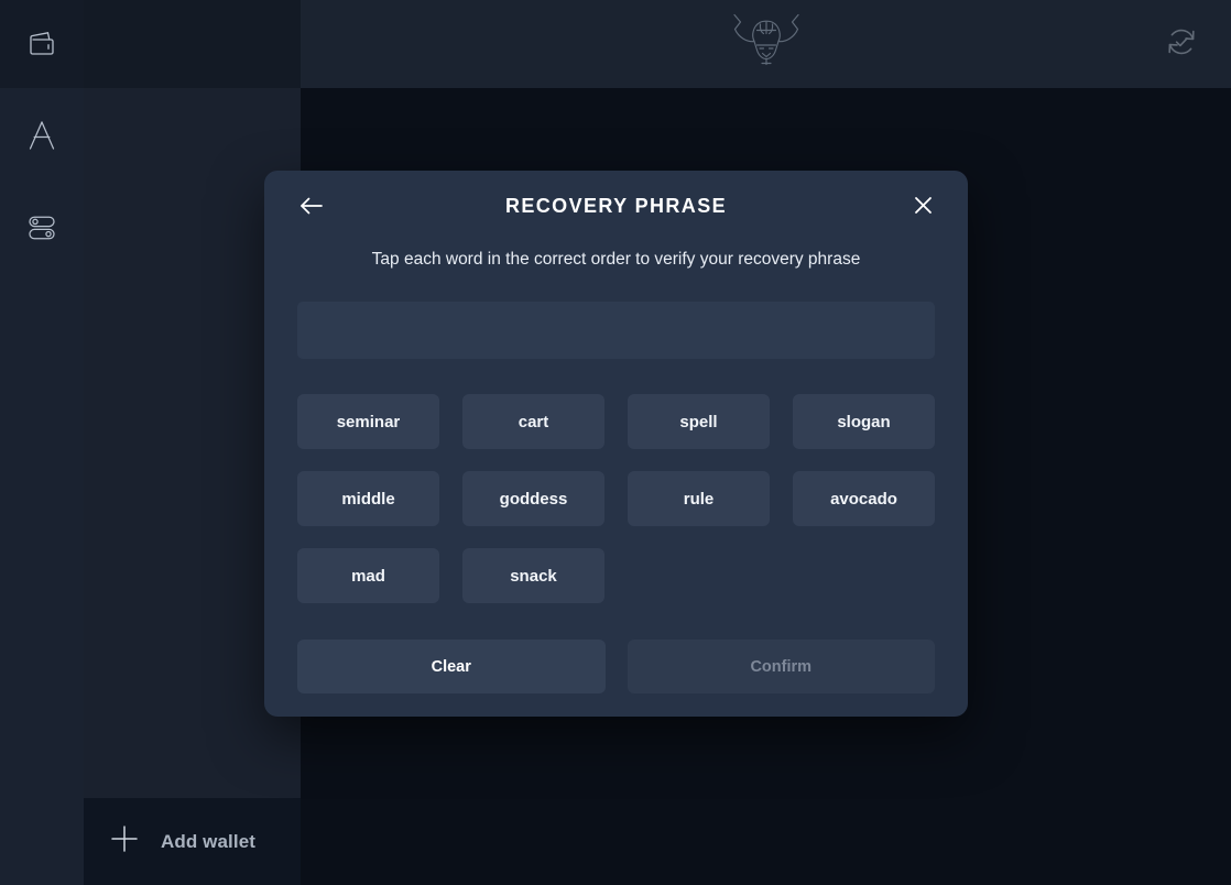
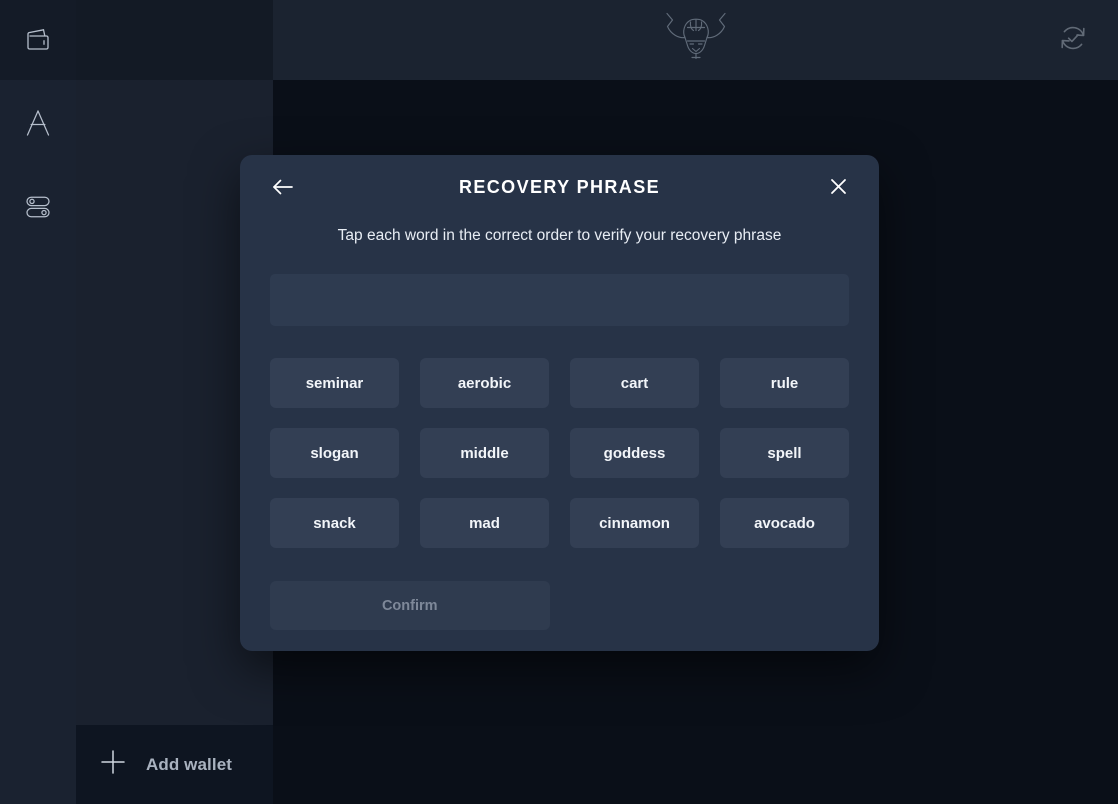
  Add wallet
  RECOVERY PHRASE
  Tap each word in the correct order to verify your recovery phrase
  seminar
+ aerobic
  cart
- spell
+ rule
  slogan
  middle
  goddess
- rule
+ spell
- avocado
+ snack
  mad
+ cinnamon
- snack
+ avocado
- Clear
  Confirm
